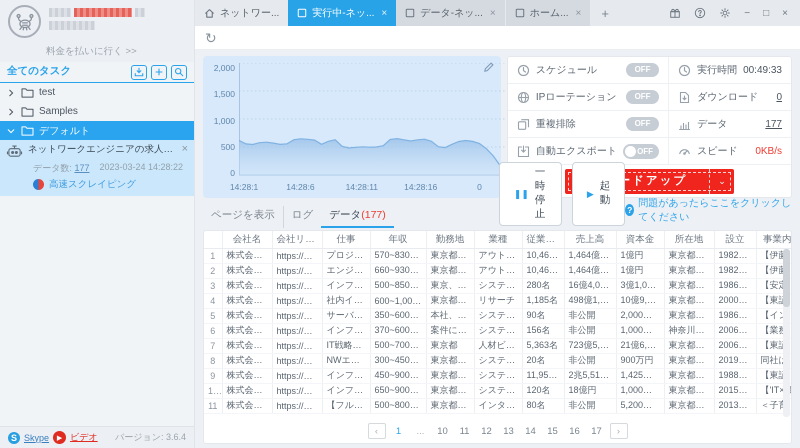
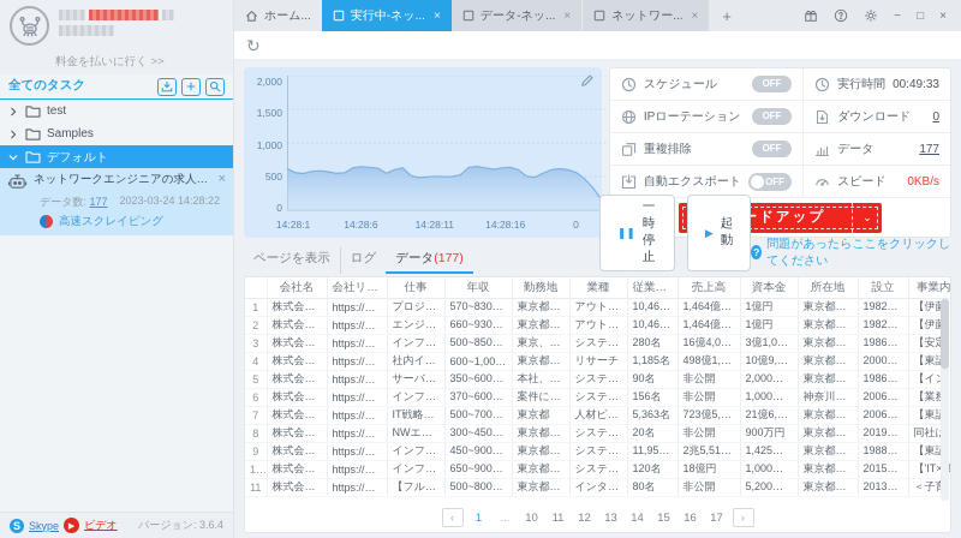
  料金を払いに行く >>
  全てのタスク
  test
  Samples
  デフォルト
  ×
  データ数: 177
  2023-03-24 14:28:22
  高速スクレイピング
  S
  Skype
  ビデオ
  バージョン: 3.6.4
- ネットワー...
+ ホーム...
  実行中-ネッ...
  ×
  データ-ネッ...
  ×
- ホーム...
+ ネットワー...
  ×
  +
  −
  □
  ×
  ↻
  2,000
  1,500
  1,000
  500
  0
  14:28:1
  14:28:6
  14:28:11
  14:28:16
  0
  スケジュール
  OFF
  実行時間
  00:49:33
  IPローテーション
  OFF
  ダウンロード
  0
  重複排除
  OFF
  データ
  177
  自動エクスポート
  OFF
  スピード
  0KB/s
  ードアップ
  ⌄
  ページを表示
  ログ
  データ(177)
  ❚❚
  一時停止
  ▶
  起動
  ?
  問題があったらここをクリックしてください
  	会社名	会社リンク	仕事	年収	勤務地	業種	従業員数	売上高	資本金	所在地	設立	事業内
  1	株式会社ベ	https://www	プロジェク	570~830万円	東京都港区	アウトソー	10,461名	1,464億7,90	1億円	東京都港区	1982年9	【伊
  2	株式会社ベ	https://www	エンジニア	660~930万円	東京都港区	アウトソー	10,461名	1,464億7,90	1億円	東京都港区	1982年9	【伊
  3	株式会社バ	https://www	インフラエ	500~850万円	東京、神奈	システムイ	280名	16億4,000万	3億1,000万	東京都渋谷	1986年11	【安
  4	株式会社マ	https://www	社内インフ	600~1,000...	東京都港区	リサーチ	1,185名	498億1,000	10億9,000	東京都港区	2000年1	【東
  5	株式会社ワ	https://www	サーバーエ	350~600万円	本社、ある	システムイ	90名	非公開	2,000万円	東京都中央	1986年2	【イ
  6	株式会社ネ	https://www	インフラP	370~600万円	案件により	システムイ	156名	非公開	1,000万円	神奈川県横	2006年9	【業
  7	株式会社ウ	https://www	IT戦略本部	500~700万円	東京都	人材ビジネ	5,363名	723億5,800	21億6,300	東京都中野	2006年4	【東
  8	株式会社C	https://www	NWエンジ	300~450万円	東京都港区	システムイ	20名	非公開	900万円	東京都千代	2019年2	同社
  9	株式会社エ	https://www	インフラエ	450~900万円	東京都港区	システムイ	11,955名	2兆5,519億	1,425億2,0	東京都江東	1988年5	【東
  10	株式会社SA	https://www	インフラ系	650~900万円	東京都本社	システムイ	120名	18億円	1,000万円	東京都新宿	2015年9	【'IT×
  11	株式会社ミ	https://www	【フルリモ	500~800万円	東京都千代	インターネ	80名	非公開	5,200万円	東京都千代	2013年12	＜子
  ‹
  1
  ...
  10
  11
  12
  13
  14
  15
  16
  17
  ›
